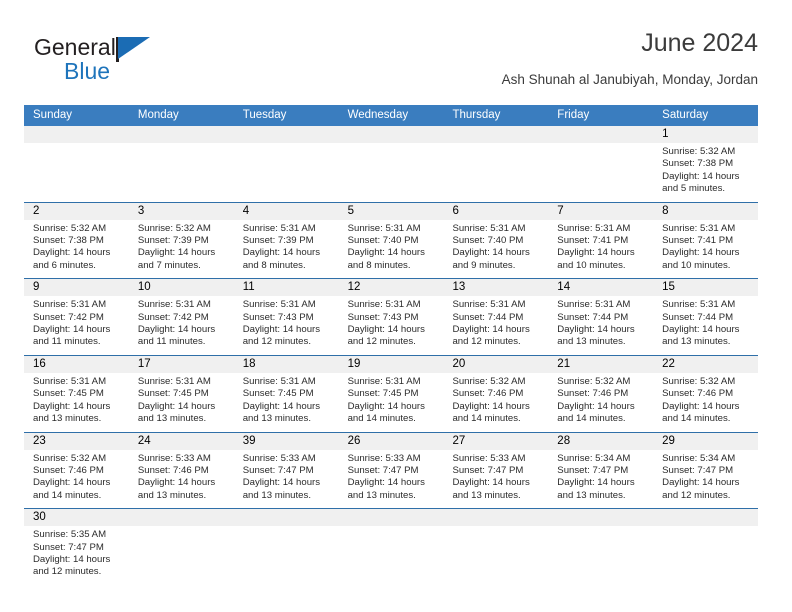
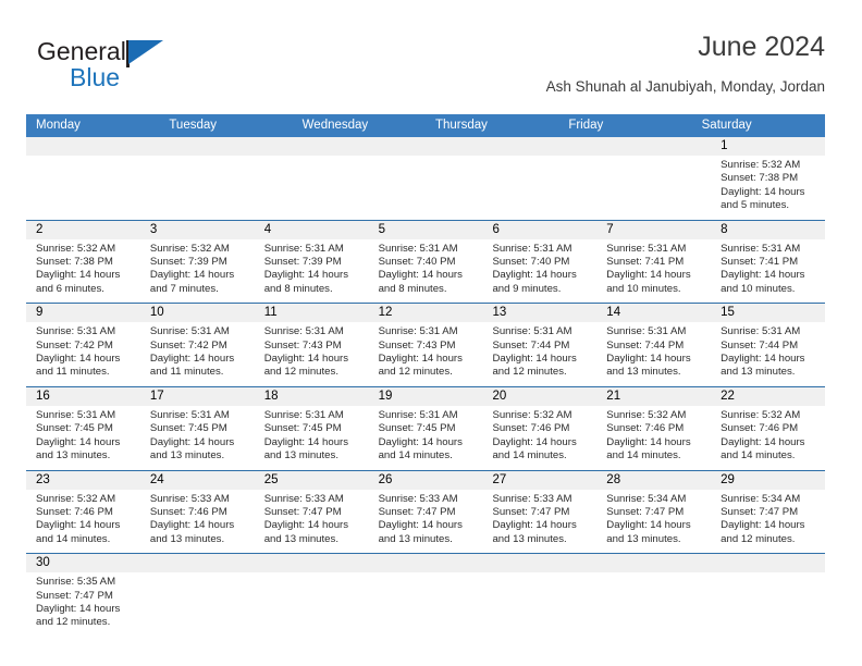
  General
  Blue
  June 2024
  Ash Shunah al Janubiyah, Monday, Jordan
- Sunday
  Monday
  Tuesday
  Wednesday
  Thursday
  Friday
  Saturday
  1
  Sunrise: 5:32 AM
  Sunset: 7:38 PM
  Daylight: 14 hours
  and 5 minutes.
  2
  Sunrise: 5:32 AM
  Sunset: 7:38 PM
  Daylight: 14 hours
  and 6 minutes.
  3
  Sunrise: 5:32 AM
  Sunset: 7:39 PM
  Daylight: 14 hours
  and 7 minutes.
  4
  Sunrise: 5:31 AM
  Sunset: 7:39 PM
  Daylight: 14 hours
  and 8 minutes.
  5
  Sunrise: 5:31 AM
  Sunset: 7:40 PM
  Daylight: 14 hours
  and 8 minutes.
  6
  Sunrise: 5:31 AM
  Sunset: 7:40 PM
  Daylight: 14 hours
  and 9 minutes.
  7
  Sunrise: 5:31 AM
  Sunset: 7:41 PM
  Daylight: 14 hours
  and 10 minutes.
  8
  Sunrise: 5:31 AM
  Sunset: 7:41 PM
  Daylight: 14 hours
  and 10 minutes.
  9
  Sunrise: 5:31 AM
  Sunset: 7:42 PM
  Daylight: 14 hours
  and 11 minutes.
  10
  Sunrise: 5:31 AM
  Sunset: 7:42 PM
  Daylight: 14 hours
  and 11 minutes.
  11
  Sunrise: 5:31 AM
  Sunset: 7:43 PM
  Daylight: 14 hours
  and 12 minutes.
  12
  Sunrise: 5:31 AM
  Sunset: 7:43 PM
  Daylight: 14 hours
  and 12 minutes.
  13
  Sunrise: 5:31 AM
  Sunset: 7:44 PM
  Daylight: 14 hours
  and 12 minutes.
  14
  Sunrise: 5:31 AM
  Sunset: 7:44 PM
  Daylight: 14 hours
  and 13 minutes.
  15
  Sunrise: 5:31 AM
  Sunset: 7:44 PM
  Daylight: 14 hours
  and 13 minutes.
  16
  Sunrise: 5:31 AM
  Sunset: 7:45 PM
  Daylight: 14 hours
  and 13 minutes.
  17
  Sunrise: 5:31 AM
  Sunset: 7:45 PM
  Daylight: 14 hours
  and 13 minutes.
  18
  Sunrise: 5:31 AM
  Sunset: 7:45 PM
  Daylight: 14 hours
  and 13 minutes.
  19
  Sunrise: 5:31 AM
  Sunset: 7:45 PM
  Daylight: 14 hours
  and 14 minutes.
  20
  Sunrise: 5:32 AM
  Sunset: 7:46 PM
  Daylight: 14 hours
  and 14 minutes.
  21
  Sunrise: 5:32 AM
  Sunset: 7:46 PM
  Daylight: 14 hours
  and 14 minutes.
  22
  Sunrise: 5:32 AM
  Sunset: 7:46 PM
  Daylight: 14 hours
  and 14 minutes.
  23
  Sunrise: 5:32 AM
  Sunset: 7:46 PM
  Daylight: 14 hours
  and 14 minutes.
  24
  Sunrise: 5:33 AM
  Sunset: 7:46 PM
  Daylight: 14 hours
  and 13 minutes.
- 39
+ 25
  Sunrise: 5:33 AM
  Sunset: 7:47 PM
  Daylight: 14 hours
  and 13 minutes.
  26
  Sunrise: 5:33 AM
  Sunset: 7:47 PM
  Daylight: 14 hours
  and 13 minutes.
  27
  Sunrise: 5:33 AM
  Sunset: 7:47 PM
  Daylight: 14 hours
  and 13 minutes.
  28
  Sunrise: 5:34 AM
  Sunset: 7:47 PM
  Daylight: 14 hours
  and 13 minutes.
  29
  Sunrise: 5:34 AM
  Sunset: 7:47 PM
  Daylight: 14 hours
  and 12 minutes.
  30
  Sunrise: 5:35 AM
  Sunset: 7:47 PM
  Daylight: 14 hours
  and 12 minutes.
